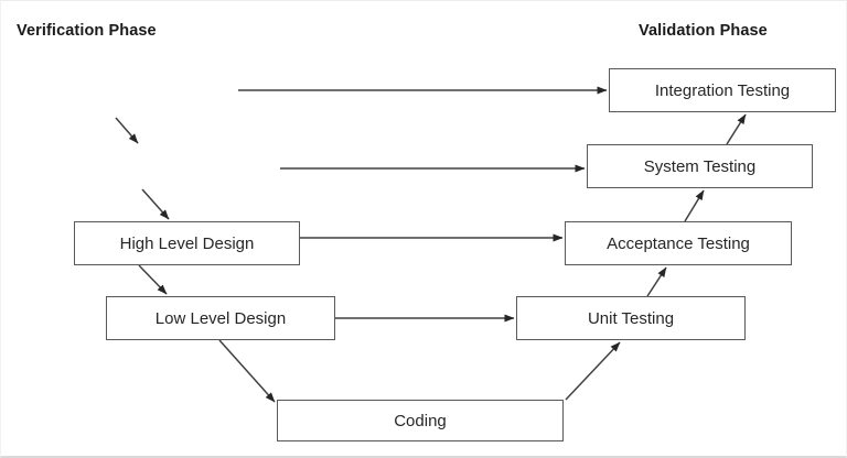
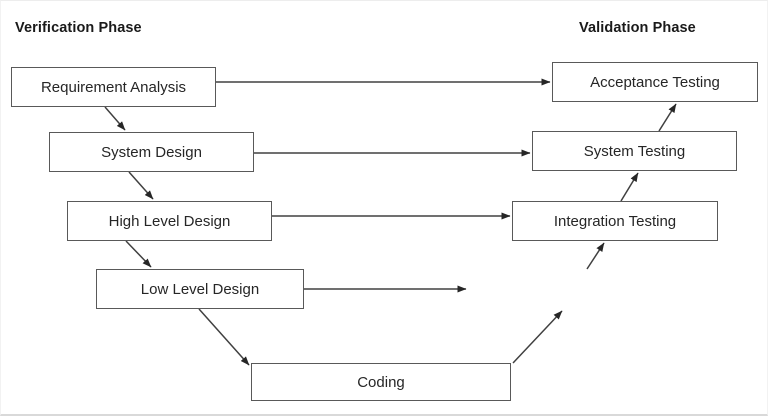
  Verification Phase
  Validation Phase
+ Requirement Analysis
+ System Design
  High Level Design
  Low Level Design
- Integration Testing
+ Acceptance Testing
  System Testing
- Acceptance Testing
+ Integration Testing
- Unit Testing
  Coding
